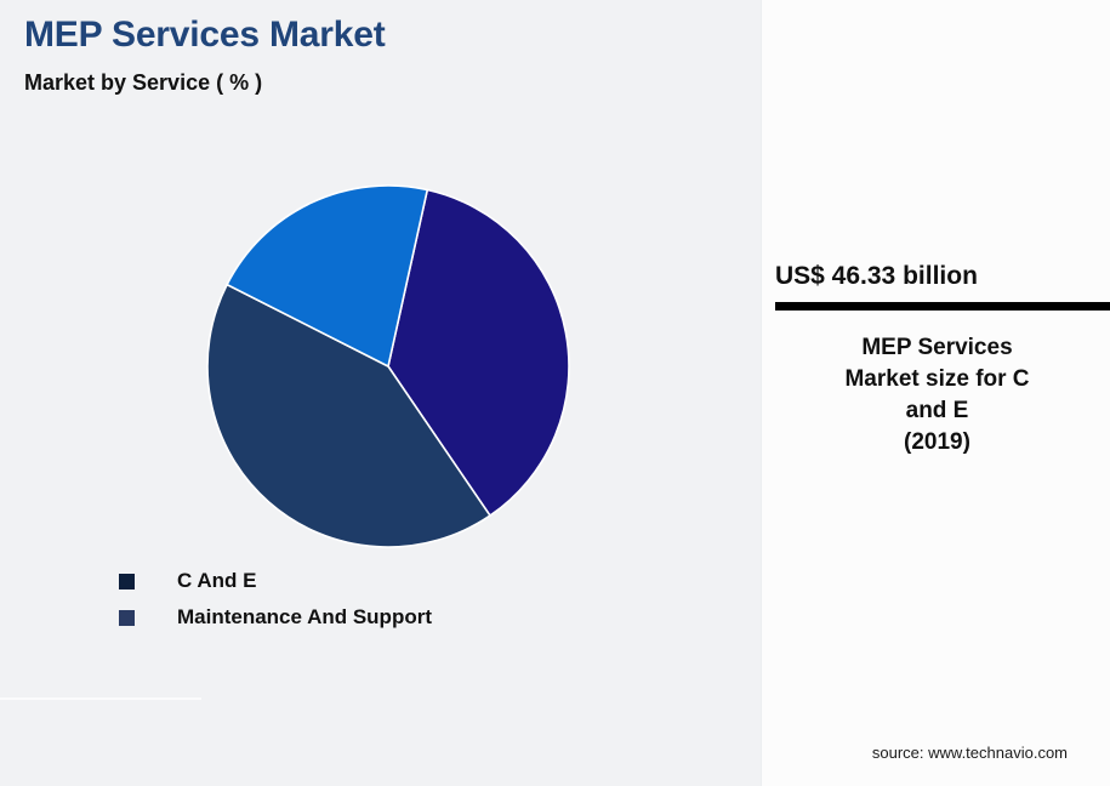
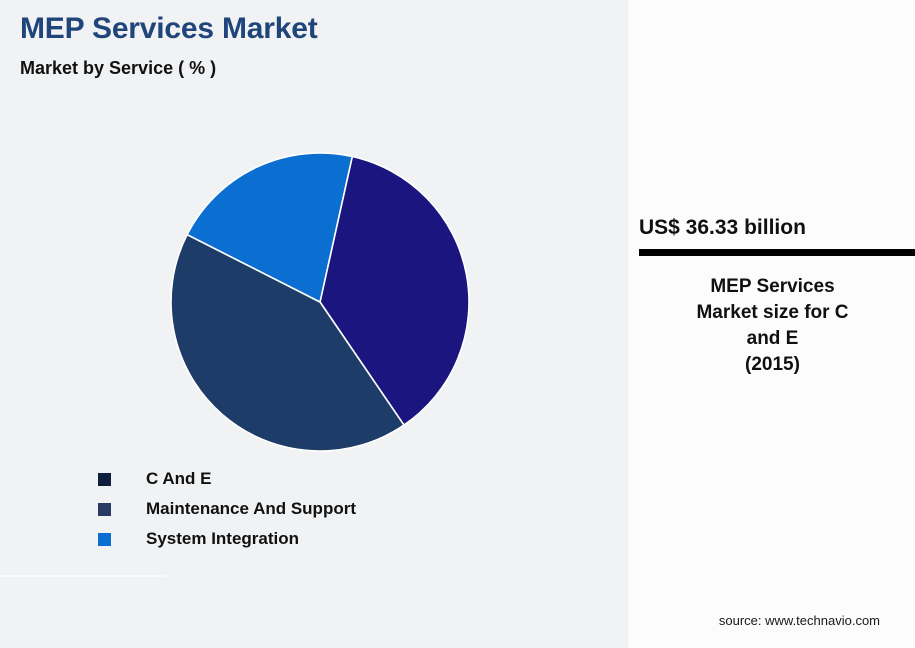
  MEP Services Market
  Market by Service ( % )
  C And E
  Maintenance And Support
+ System Integration
- US$ 46.33 billion
+ US$ 36.33 billion
  MEP Services
  Market size for C
  and E
- (2019)
+ (2015)
  source: www.technavio.com
